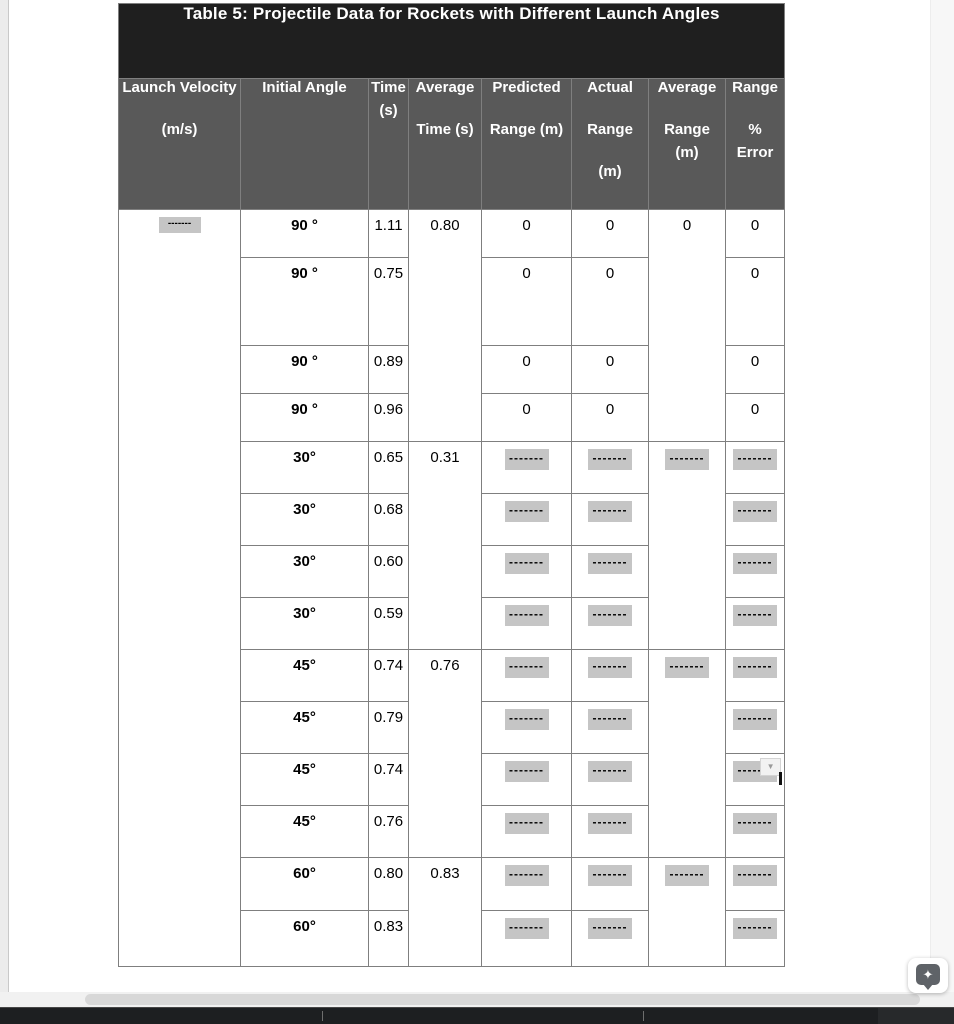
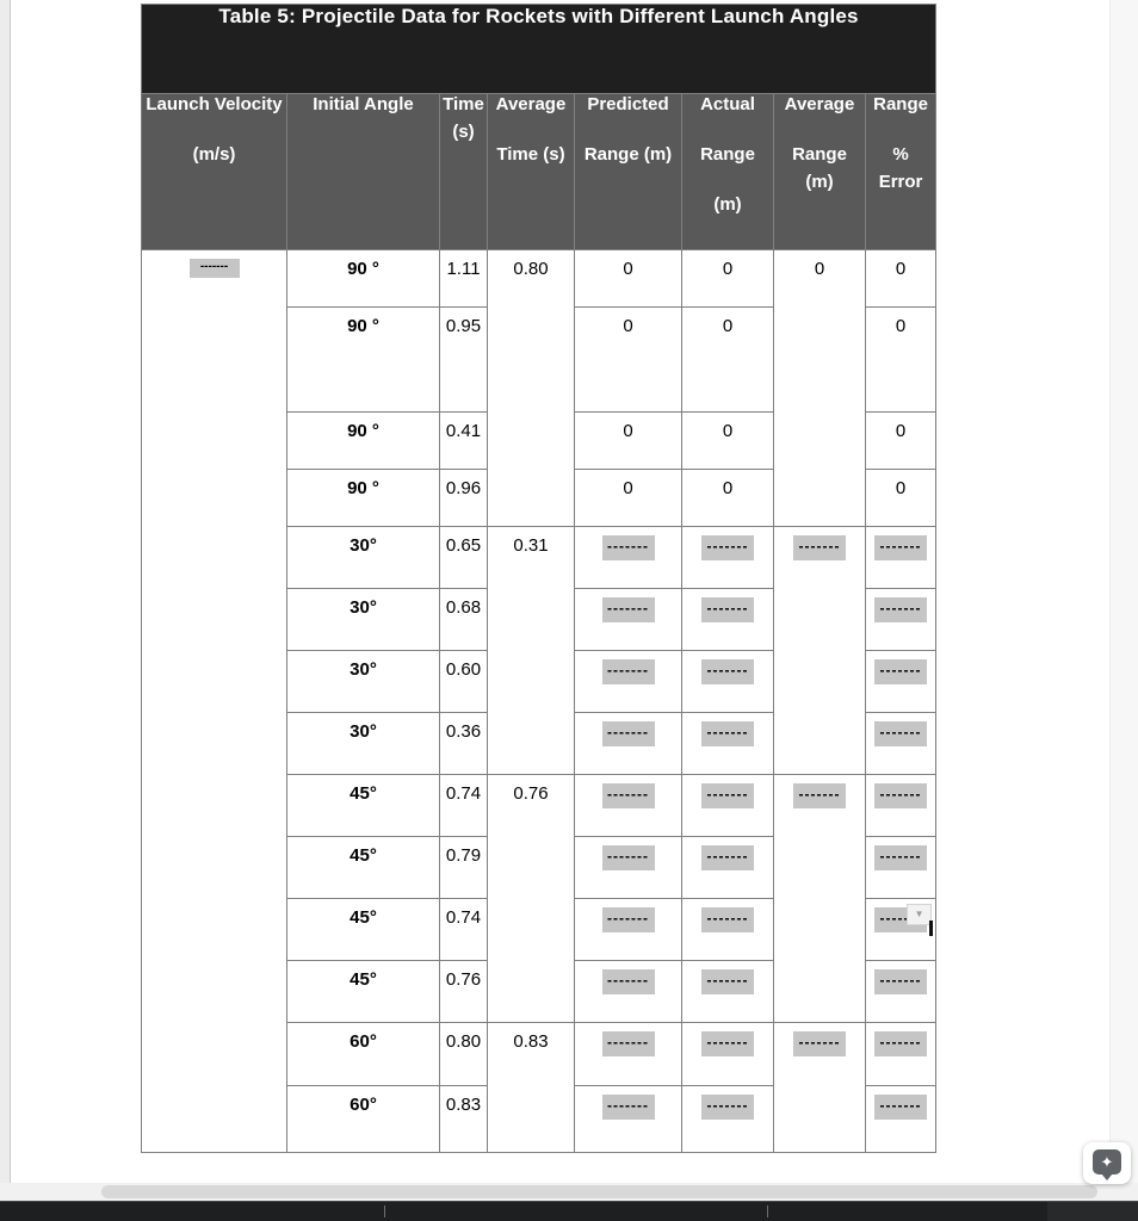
  Table 5: Projectile Data for Rockets with Different Launch Angles
  Launch Velocity (m/s)	Initial Angle	Time (s)	Average Time (s)	Predicted Range (m)	Actual Range (m)	Average Range (m)	Range % Error
  -------	90 °	1.11	0.80	0	0	0	0
- 90 °	0.75	0	0	0
+ 90 °	0.95	0	0	0
- 90 °	0.89	0	0	0
+ 90 °	0.41	0	0	0
  90 °	0.96	0	0	0
  30°	0.65	0.31	-------	-------	-------	-------
  30°	0.68	-------	-------	-------
  30°	0.60	-------	-------	-------
- 30°	0.59	-------	-------	-------
+ 30°	0.36	-------	-------	-------
  45°	0.74	0.76	-------	-------	-------	-------
  45°	0.79	-------	-------	-------
  45°	0.74	-------	-------	---- ▼
  45°	0.76	-------	-------	-------
  60°	0.80	0.83	-------	-------	-------	-------
  60°	0.83	-------	-------	-------
  ✦
